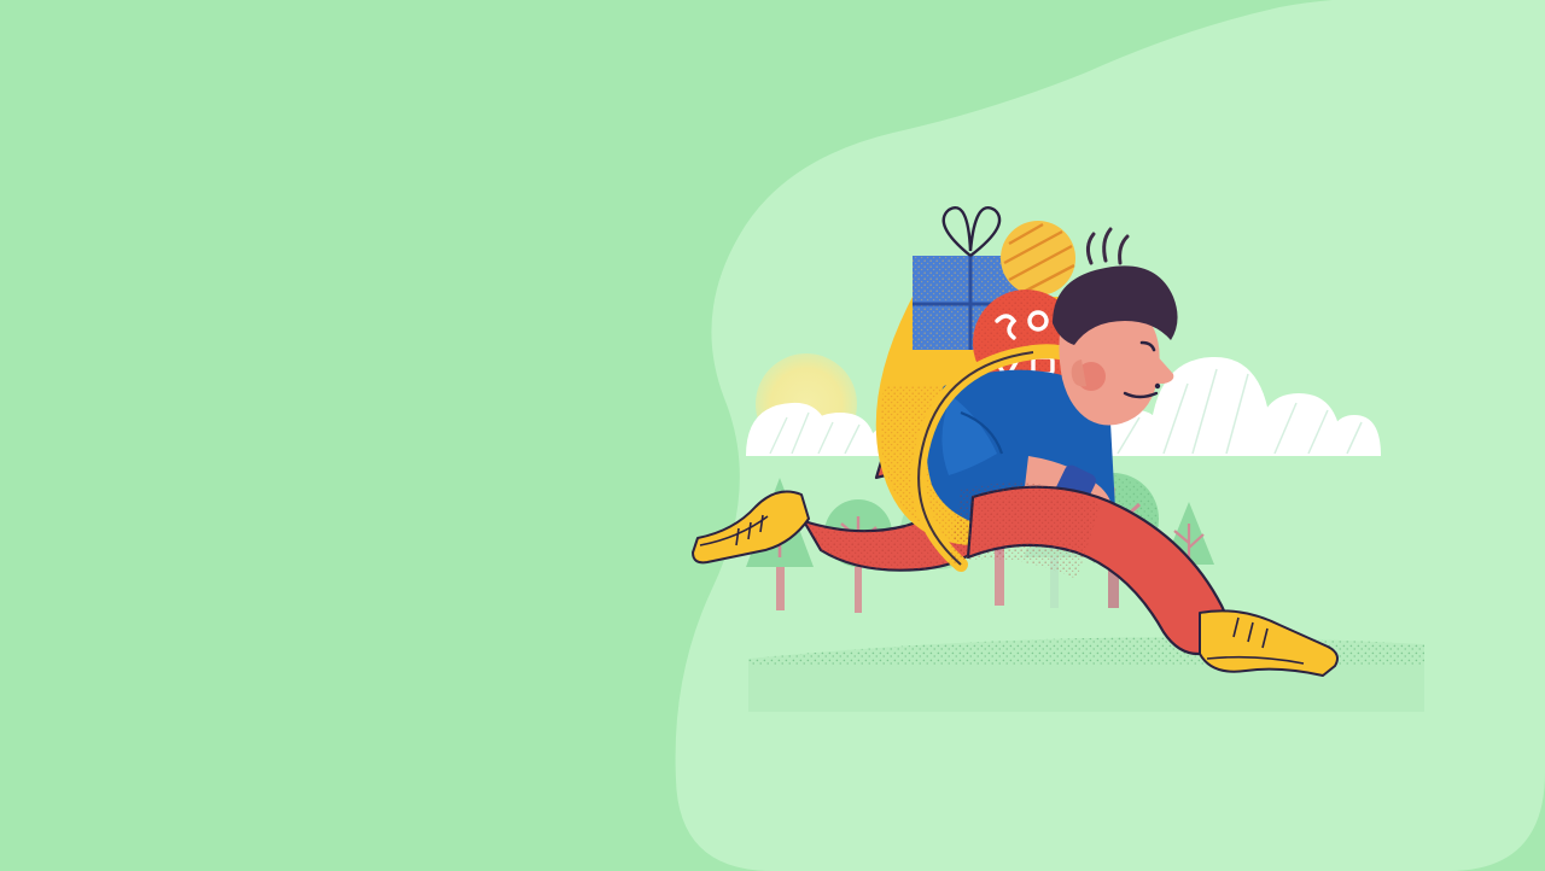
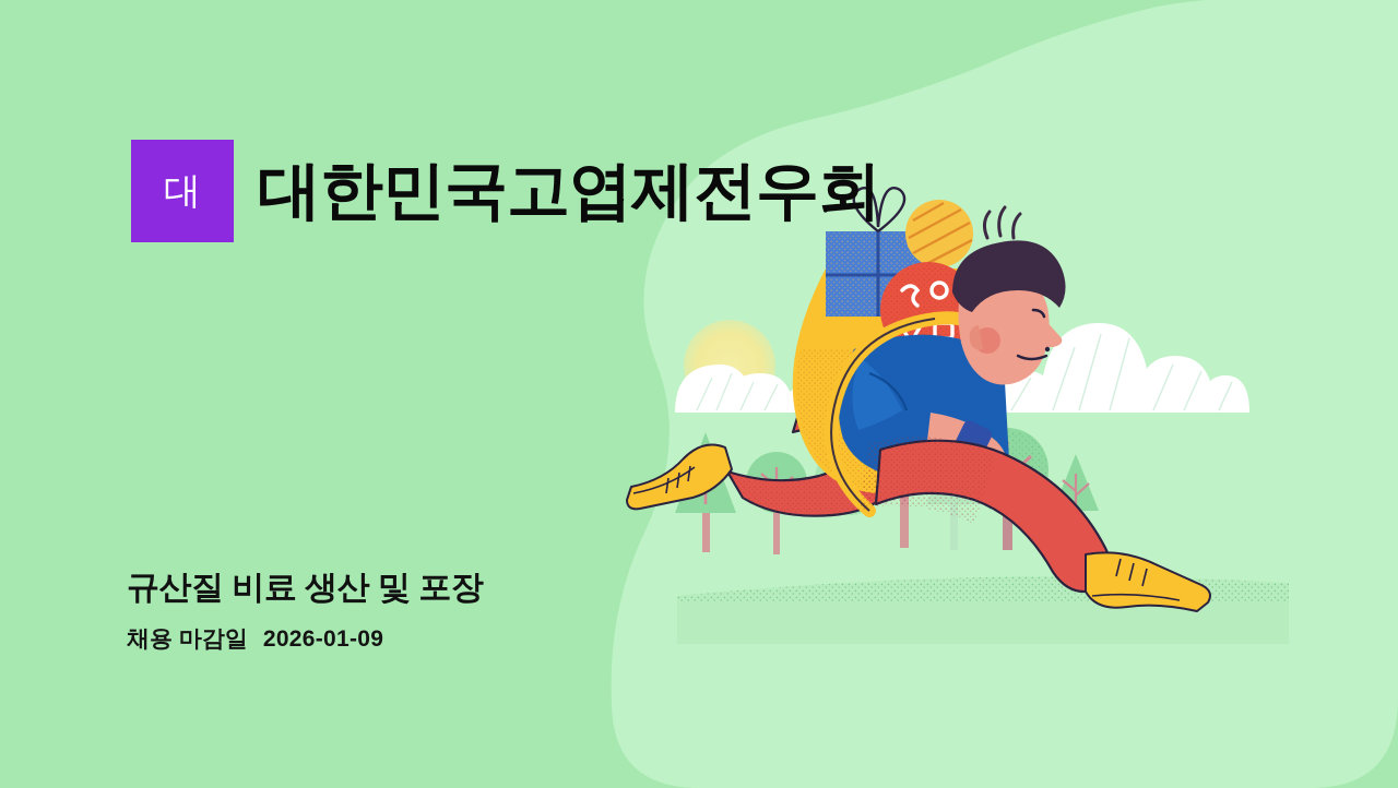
+ 대
+ 대한민국고엽제전우회
+ 규산질 비료 생산 및 포장
+ 채용 마감일
+ 2026-01-09
